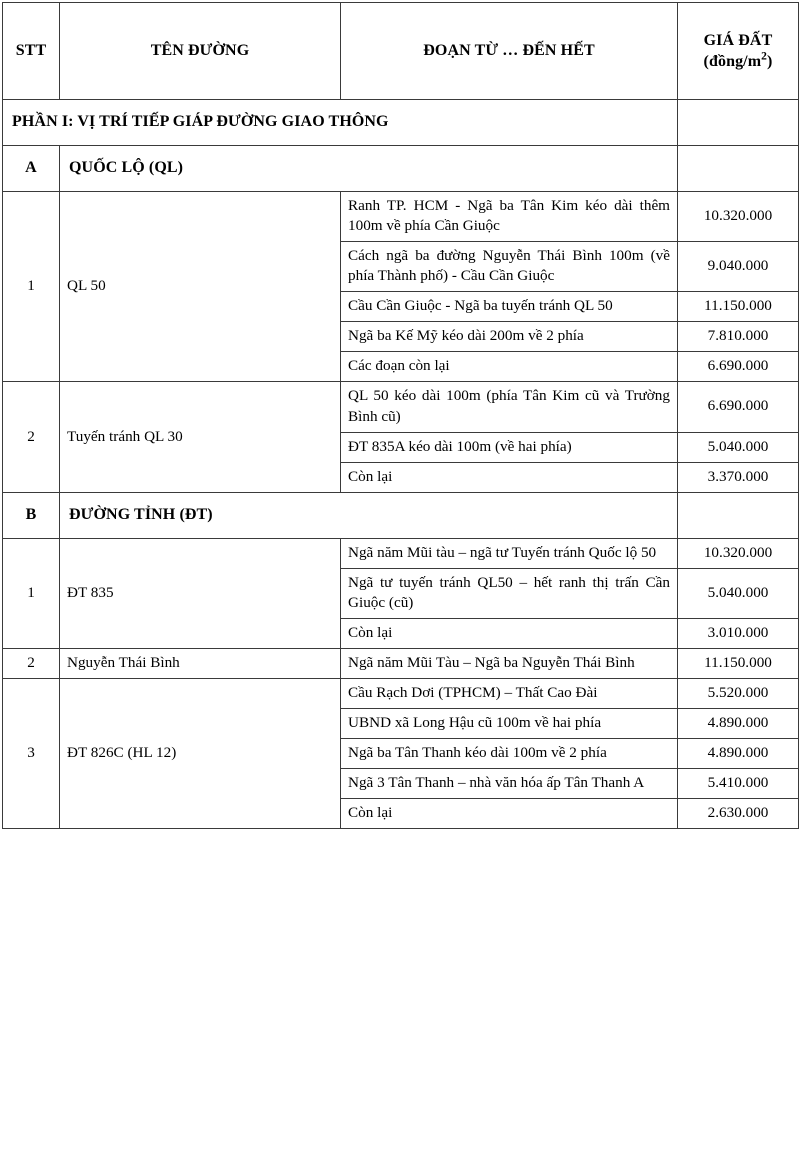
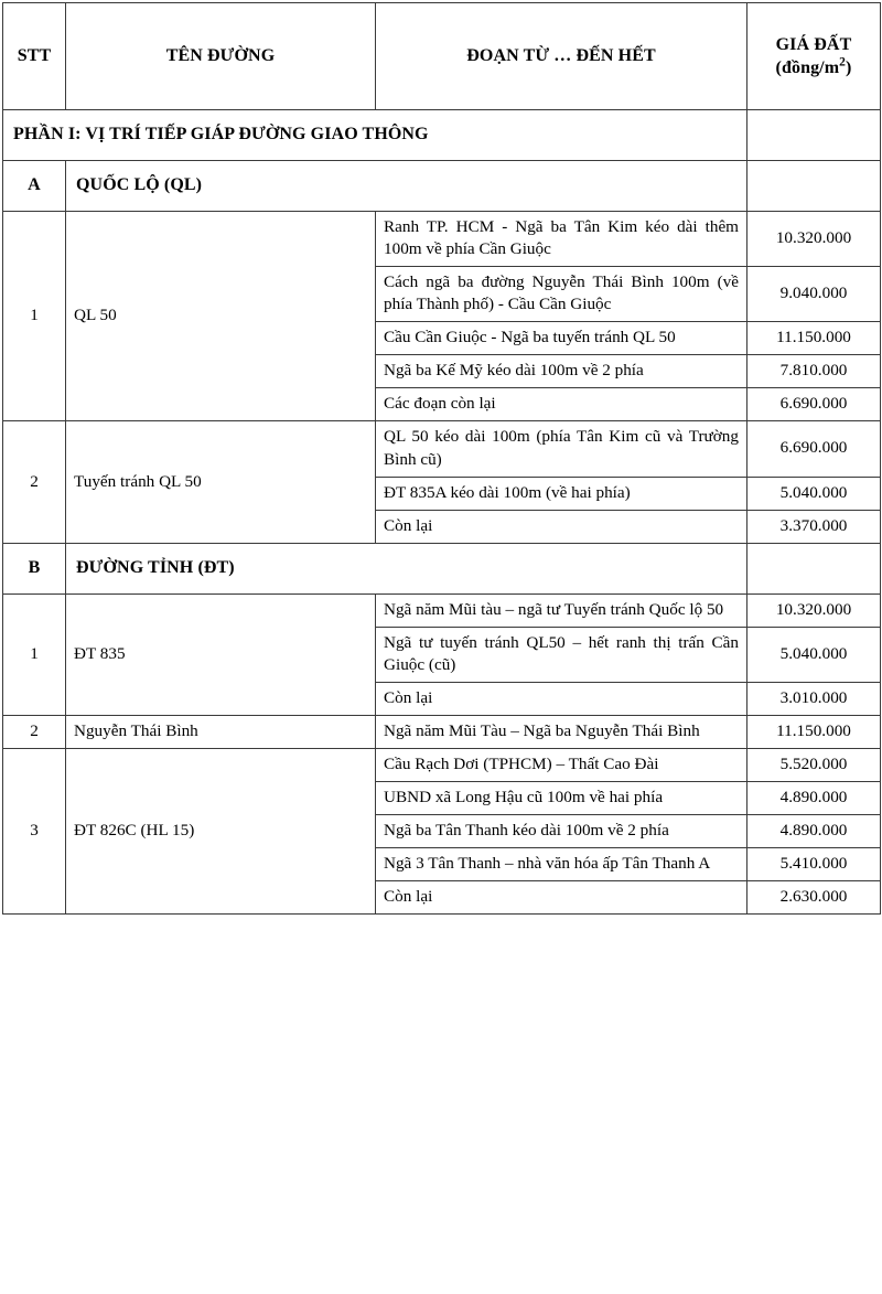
  STT	TÊN ĐƯỜNG	ĐOẠN TỪ … ĐẾN HẾT	GIÁ ĐẤT(đồng/m2)
  PHẦN I: VỊ TRÍ TIẾP GIÁP ĐƯỜNG GIAO THÔNG
  A	QUỐC LỘ (QL)
  1	QL 50	Ranh TP. HCM - Ngã ba Tân Kim kéo dài thêm 100m về phía Cần Giuộc	10.320.000
  Cách ngã ba đường Nguyễn Thái Bình 100m (về phía Thành phố) - Cầu Cần Giuộc	9.040.000
  Cầu Cần Giuộc - Ngã ba tuyến tránh QL 50	11.150.000
- Ngã ba Kế Mỹ kéo dài 200m về 2 phía	7.810.000
+ Ngã ba Kế Mỹ kéo dài 100m về 2 phía	7.810.000
  Các đoạn còn lại	6.690.000
- 2	Tuyến tránh QL 30	QL 50 kéo dài 100m (phía Tân Kim cũ và Trường Bình cũ)	6.690.000
+ 2	Tuyến tránh QL 50	QL 50 kéo dài 100m (phía Tân Kim cũ và Trường Bình cũ)	6.690.000
  ĐT 835A kéo dài 100m (về hai phía)	5.040.000
  Còn lại	3.370.000
  B	ĐƯỜNG TỈNH (ĐT)
  1	ĐT 835	Ngã năm Mũi tàu – ngã tư Tuyến tránh Quốc lộ 50	10.320.000
  Ngã tư tuyến tránh QL50 – hết ranh thị trấn Cần Giuộc (cũ)	5.040.000
  Còn lại	3.010.000
  2	Nguyễn Thái Bình	Ngã năm Mũi Tàu – Ngã ba Nguyễn Thái Bình	11.150.000
- 3	ĐT 826C (HL 12)	Cầu Rạch Dơi (TPHCM) – Thất Cao Đài	5.520.000
+ 3	ĐT 826C (HL 15)	Cầu Rạch Dơi (TPHCM) – Thất Cao Đài	5.520.000
  UBND xã Long Hậu cũ 100m về hai phía	4.890.000
  Ngã ba Tân Thanh kéo dài 100m về 2 phía	4.890.000
  Ngã 3 Tân Thanh – nhà văn hóa ấp Tân Thanh A	5.410.000
  Còn lại	2.630.000
